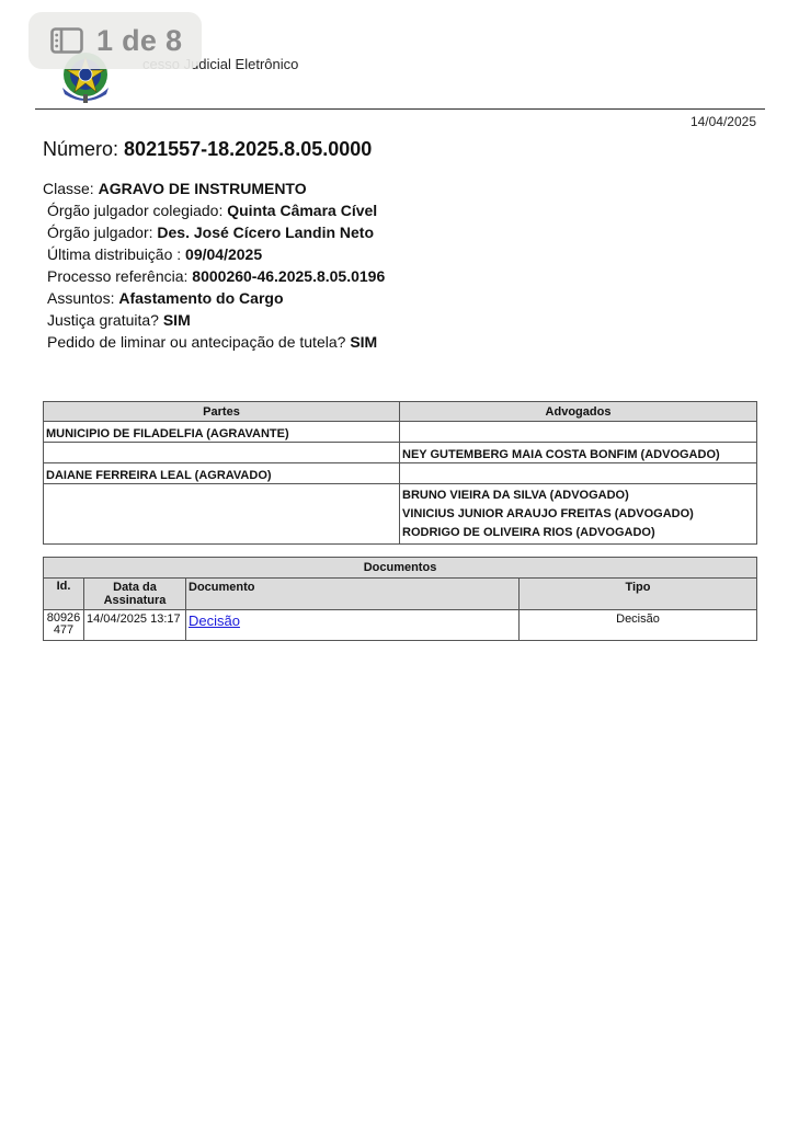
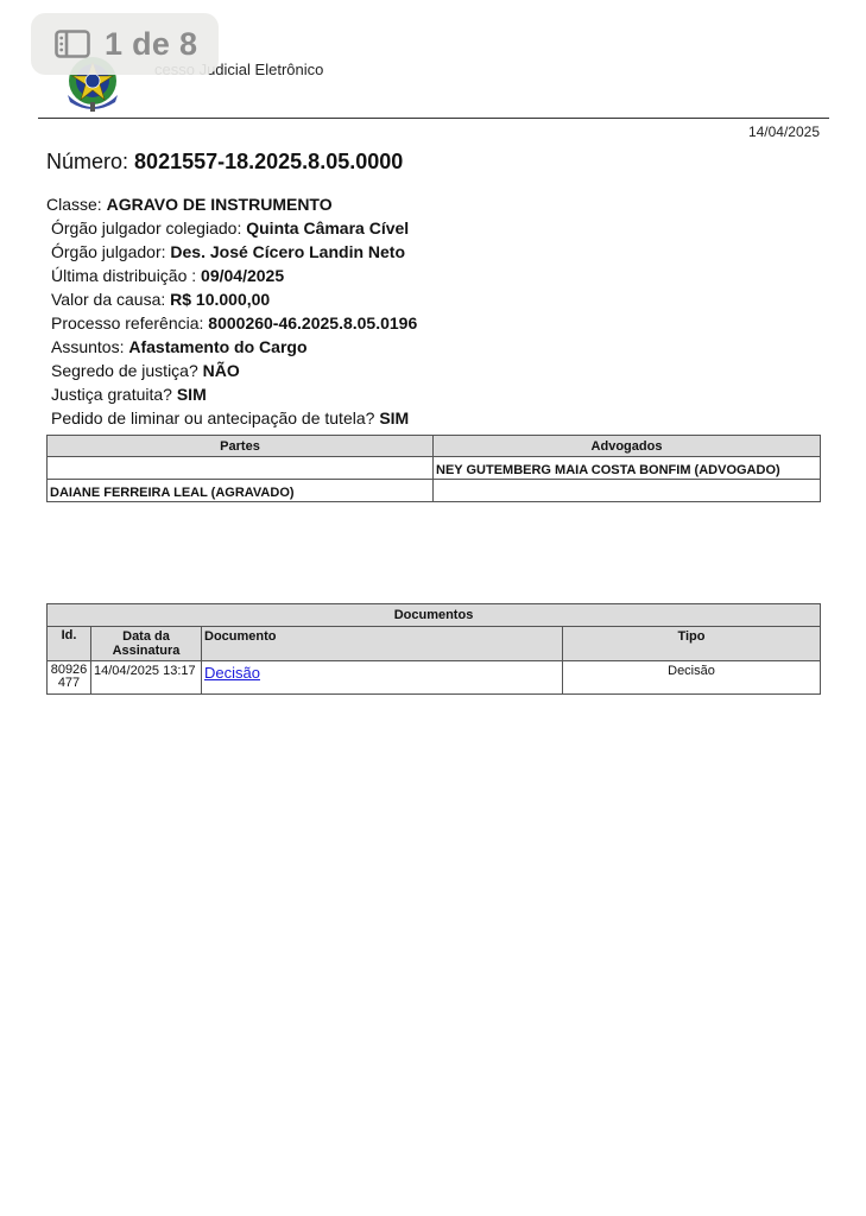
  1 de 8
  14/04/2025
  Número: 8021557-18.2025.8.05.0000
  Classe: AGRAVO DE INSTRUMENTO
  Órgão julgador colegiado: Quinta Câmara Cível
  Órgão julgador: Des. José Cícero Landin Neto
  Última distribuição : 09/04/2025
+ Valor da causa: R$ 10.000,00
  Processo referência: 8000260-46.2025.8.05.0196
  Assuntos: Afastamento do Cargo
+ Segredo de justiça? NÃO
  Justiça gratuita? SIM
  Pedido de liminar ou antecipação de tutela? SIM
  Partes	Advogados
- MUNICIPIO DE FILADELFIA (AGRAVANTE)
  	NEY GUTEMBERG MAIA COSTA BONFIM (ADVOGADO)
  DAIANE FERREIRA LEAL (AGRAVADO)
- 	BRUNO VIEIRA DA SILVA (ADVOGADO) VINICIUS JUNIOR ARAUJO FREITAS (ADVOGADO) RODRIGO DE OLIVEIRA RIOS (ADVOGADO)
  Documentos
  Id.	Data da Assinatura	Documento	Tipo
  80926 477	14/04/2025 13:17	Decisão	Decisão
